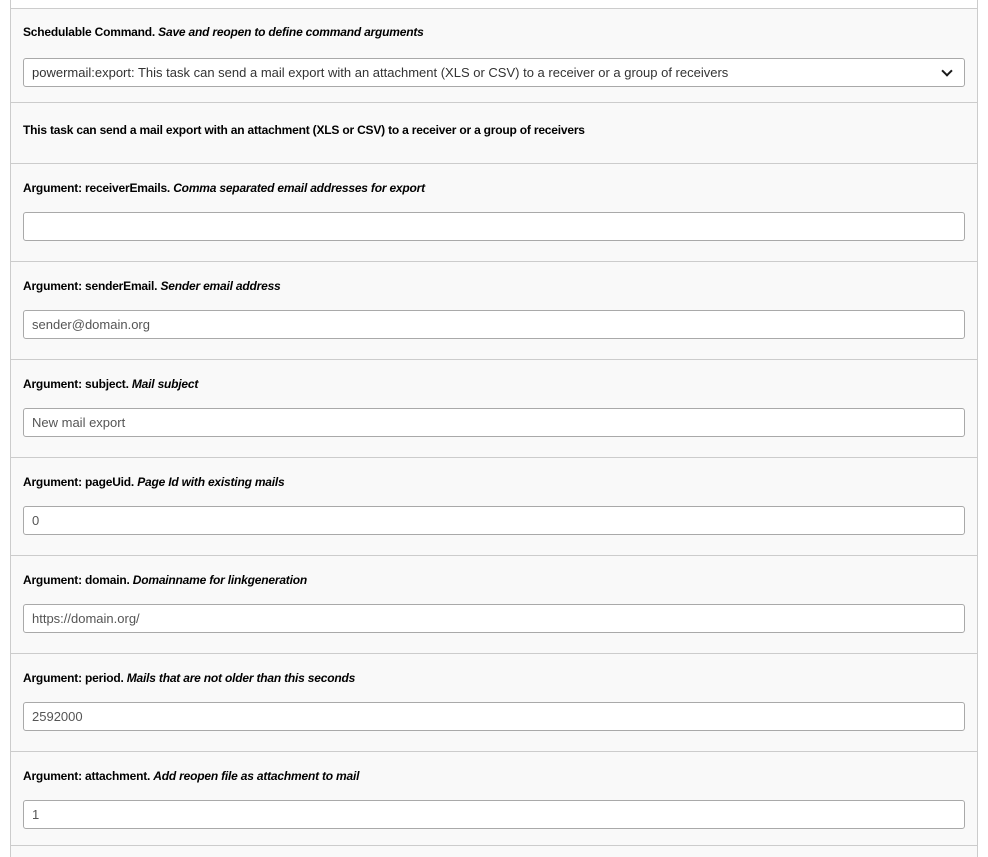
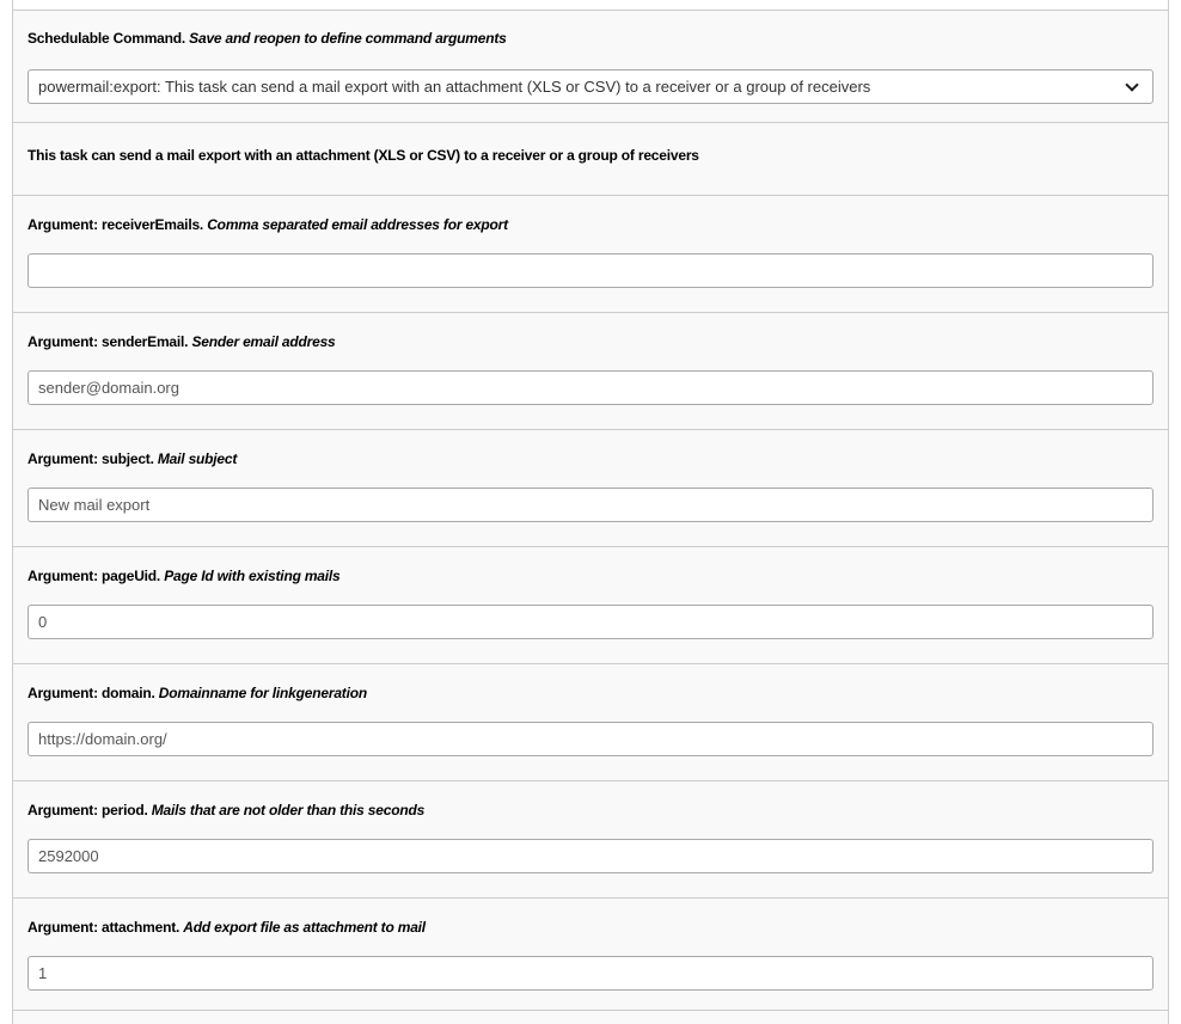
  Schedulable Command. Save and reopen to define command arguments
  powermail:export: This task can send a mail export with an attachment (XLS or CSV) to a receiver or a group of receivers
  This task can send a mail export with an attachment (XLS or CSV) to a receiver or a group of receivers
  Argument: receiverEmails. Comma separated email addresses for export
  Argument: senderEmail. Sender email address
  sender@domain.org
  Argument: subject. Mail subject
  New mail export
  Argument: pageUid. Page Id with existing mails
  0
  Argument: domain. Domainname for linkgeneration
  https://domain.org/
  Argument: period. Mails that are not older than this seconds
  2592000
- Argument: attachment. Add reopen file as attachment to mail
+ Argument: attachment. Add export file as attachment to mail
  1
